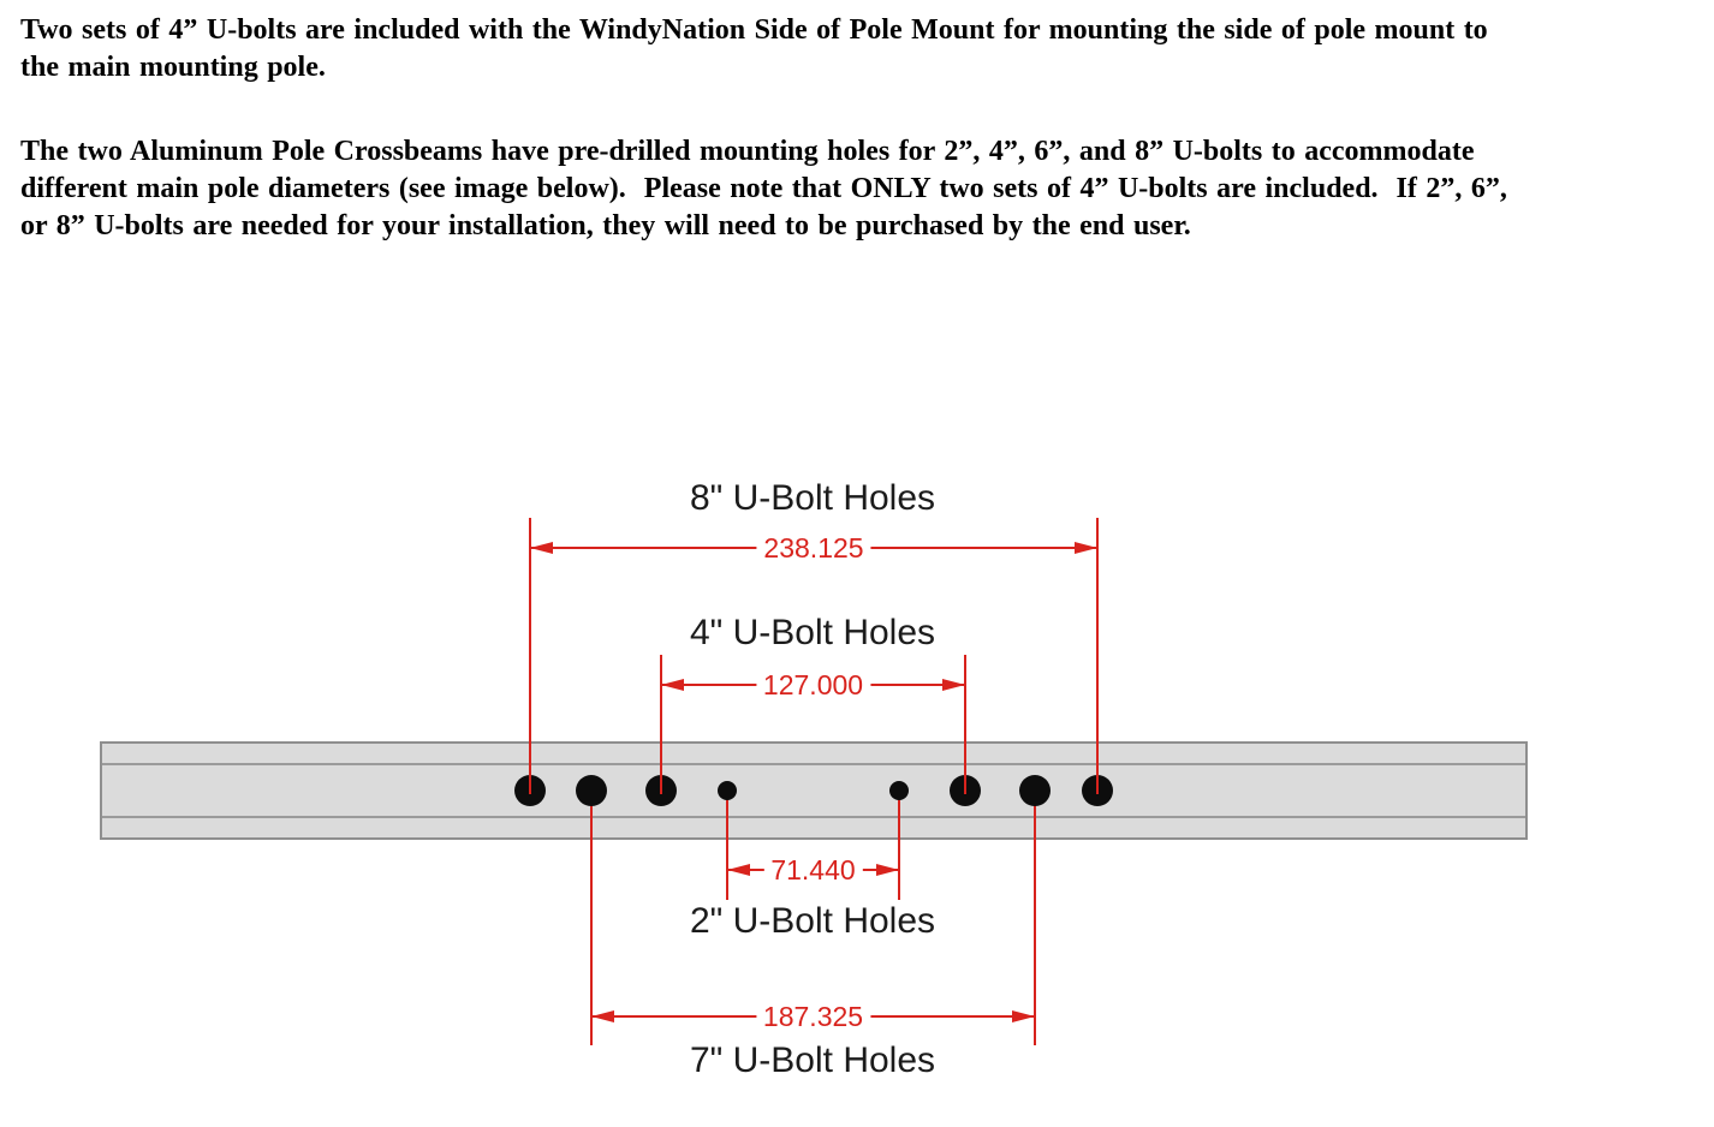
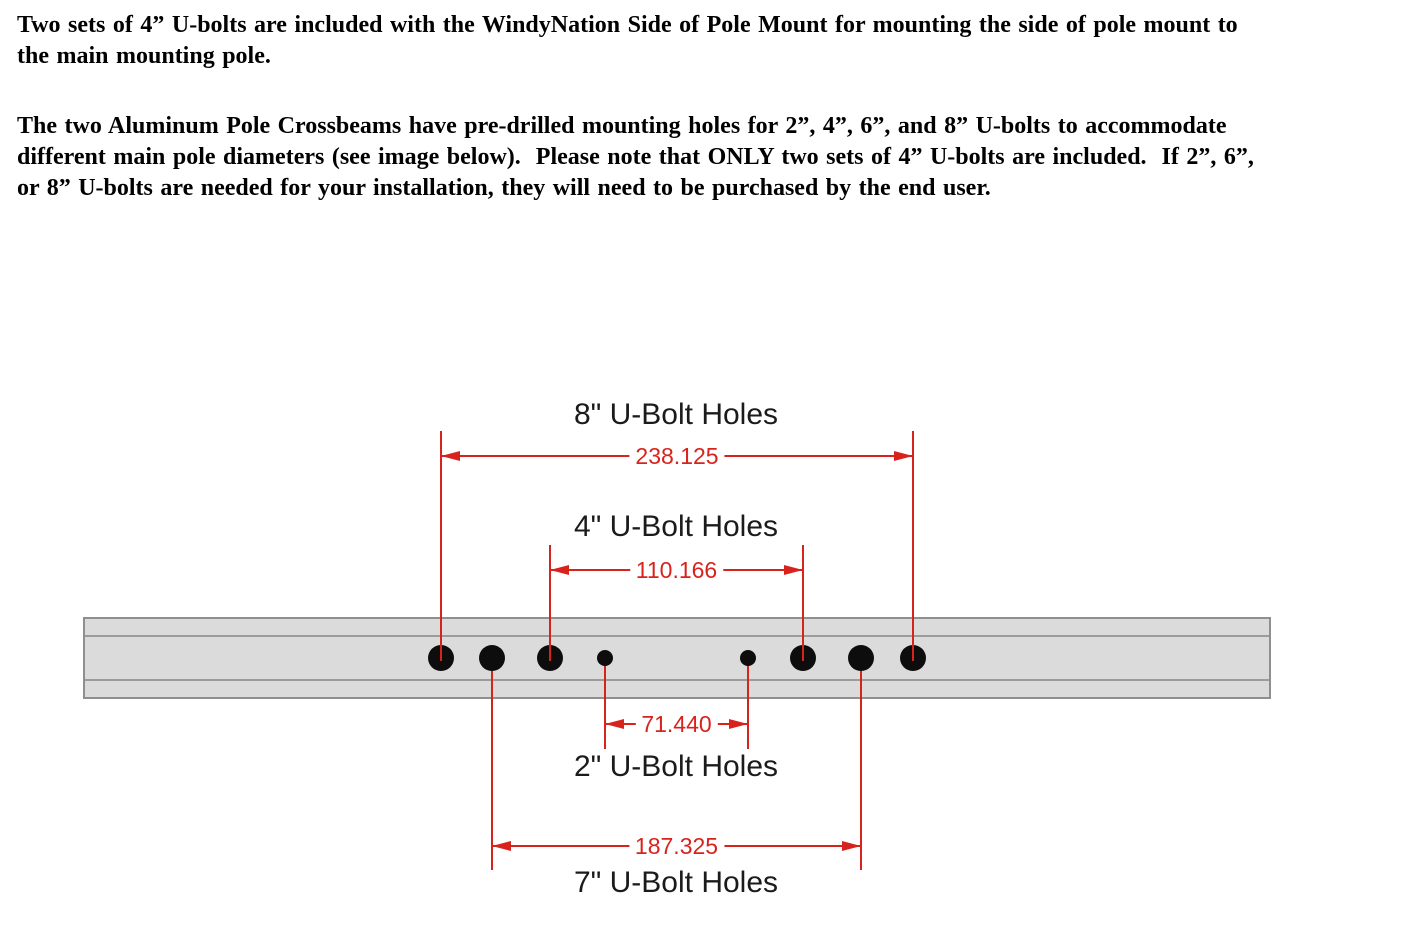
  Two sets of 4” U-bolts are included with the WindyNation Side of Pole Mount for mounting the side of pole mount to
  the main mounting pole.
  The two Aluminum Pole Crossbeams have pre-drilled mounting holes for 2”, 4”, 6”, and 8” U-bolts to accommodate
  different main pole diameters (see image below). Please note that ONLY two sets of 4” U-bolts are included. If 2”, 6”,
  or 8” U-bolts are needed for your installation, they will need to be purchased by the end user.
  8" U-Bolt Holes
  238.125
  4" U-Bolt Holes
- 127.000
+ 110.166
  71.440
  2" U-Bolt Holes
  187.325
  7" U-Bolt Holes
